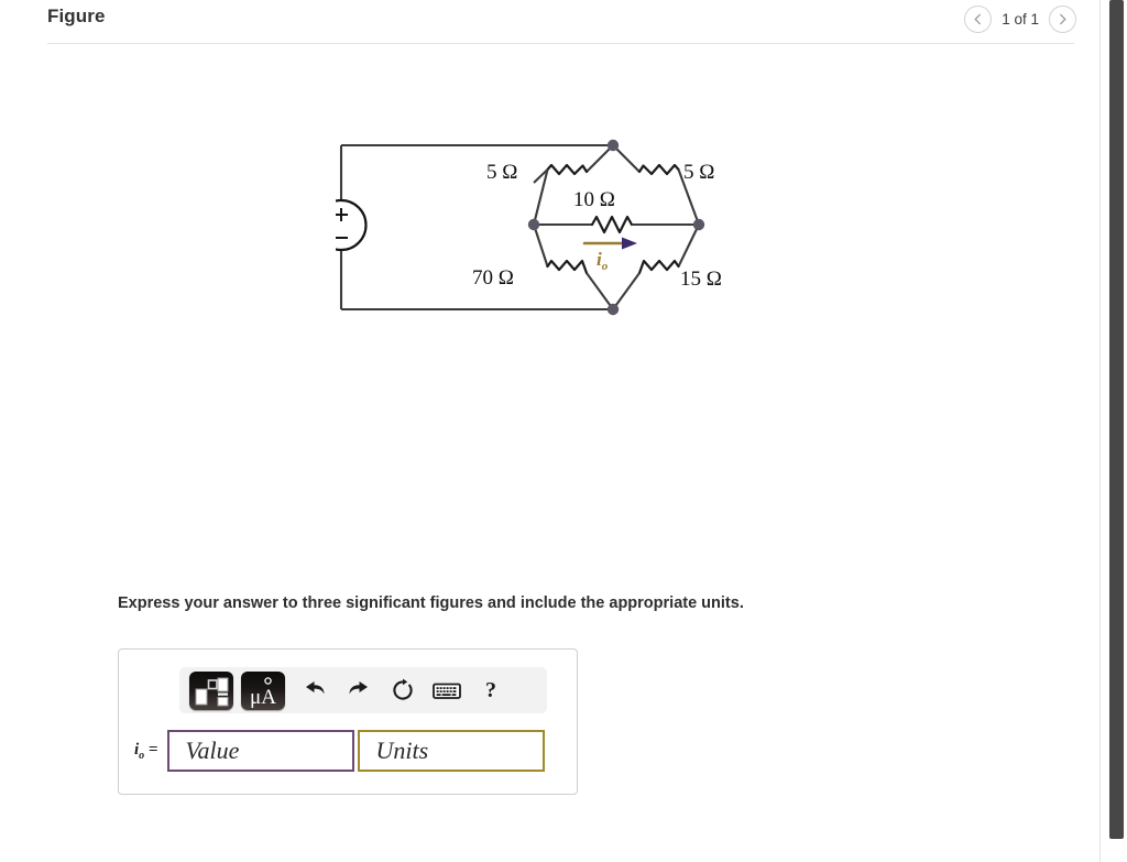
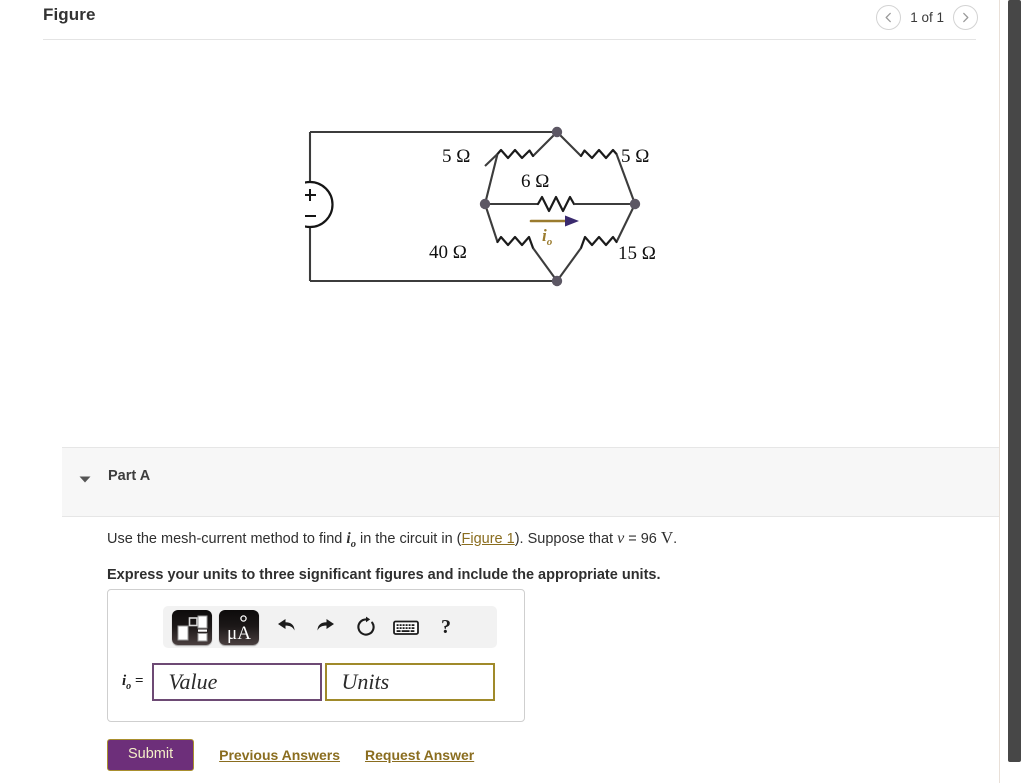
  Figure
  1 of 1
  5 Ω
  5 Ω
- 70 Ω
+ 40 Ω
  15 Ω
- 10 Ω
+ 6 Ω
  io
+ Part A
+ Use the mesh-current method to find io in the circuit in (Figure 1). Suppose that v = 96 V.
- Express your answer to three significant figures and include the appropriate units.
+ Express your units to three significant figures and include the appropriate units.
  μA
  ?
  io =
  Value
  Units
+ Submit
+ Previous Answers
+ Request Answer
